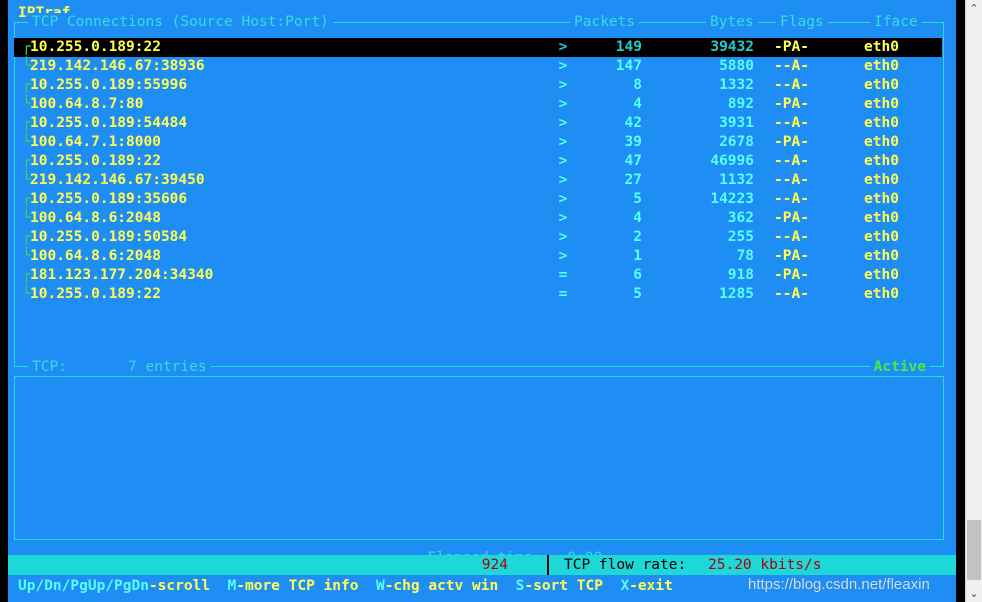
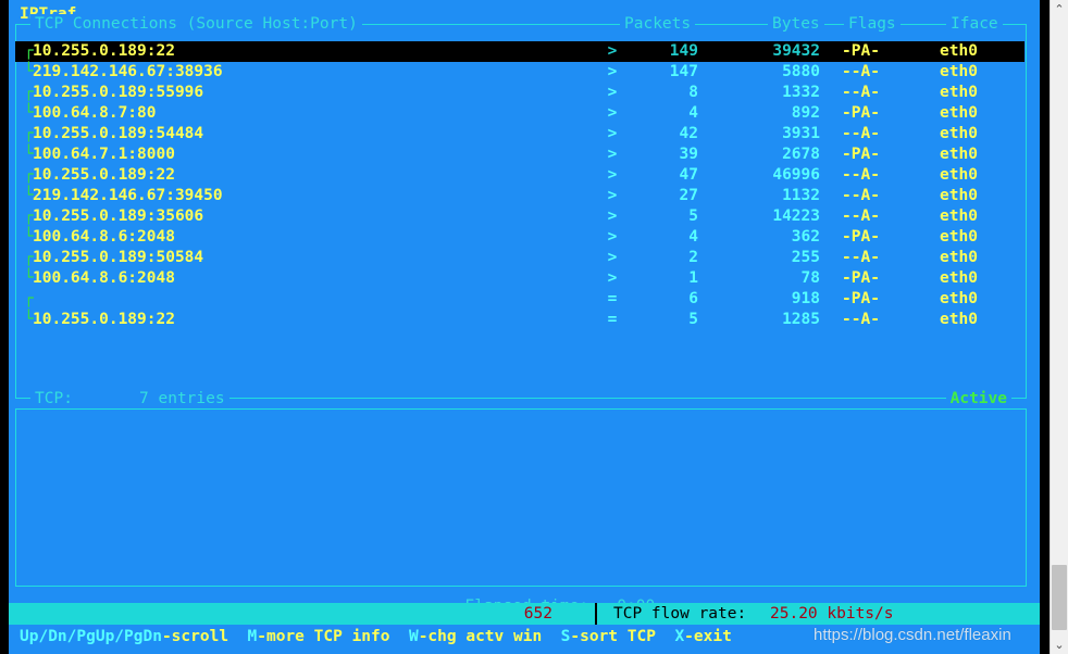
  TCP Connections (Source Host:Port)
  Packets
  Bytes
  Flags
  Iface
  ┌
  10.255.0.189:22
  >
  149
  39432
  -PA-
  eth0
  └
  219.142.146.67:38936
  >
  147
  5880
  --A-
  eth0
  ┌
  10.255.0.189:55996
  >
  8
  1332
  --A-
  eth0
  └
  100.64.8.7:80
  >
  4
  892
  -PA-
  eth0
  ┌
  10.255.0.189:54484
  >
  42
  3931
  --A-
  eth0
  └
  100.64.7.1:8000
  >
  39
  2678
  -PA-
  eth0
  ┌
  10.255.0.189:22
  >
  47
  46996
  --A-
  eth0
  └
  219.142.146.67:39450
  >
  27
  1132
  --A-
  eth0
  ┌
  10.255.0.189:35606
  >
  5
  14223
  --A-
  eth0
  └
  100.64.8.6:2048
  >
  4
  362
  -PA-
  eth0
  ┌
  10.255.0.189:50584
  >
  2
  255
  --A-
  eth0
  └
  100.64.8.6:2048
  >
  1
  78
  -PA-
  eth0
  ┌
- 181.123.177.204:34340
  =
  6
  918
  -PA-
  eth0
  └
  10.255.0.189:22
  =
  5
  1285
  --A-
  eth0
  TCP: 7 entries
  Active
- 924
+ 652
  TCP flow rate:
  25.20 kbits/s
  Up/Dn/PgUp/PgDn-scroll M-more TCP info W-chg actv win S-sort TCP X-exit
  https://blog.csdn.net/fleaxin
  ⌃
  ⌄
